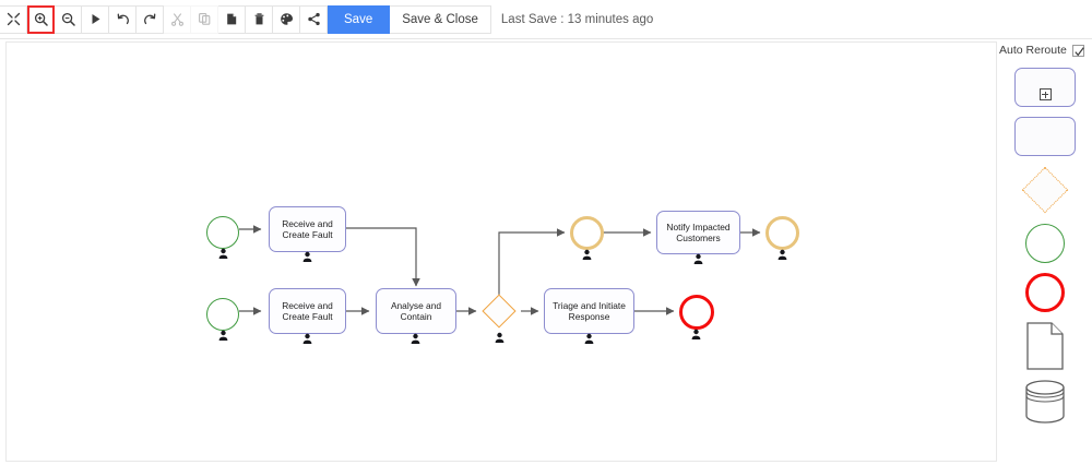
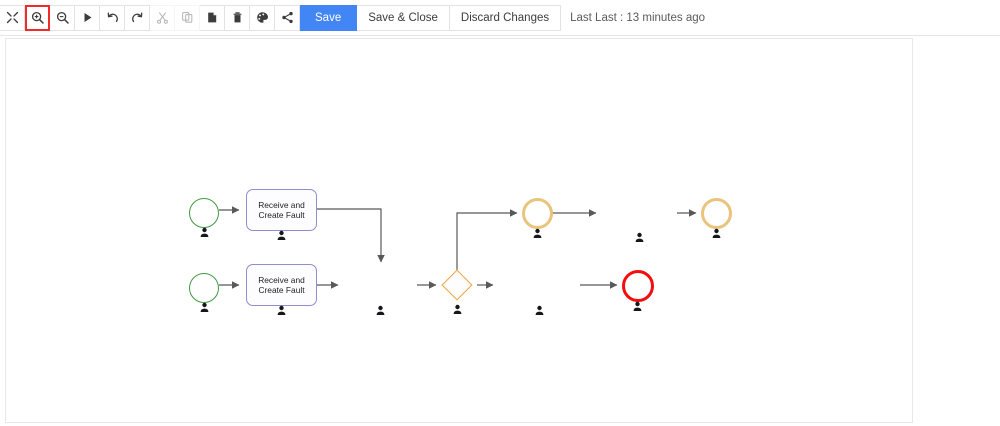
  Save
  Save & Close
+ Discard Changes
- Last Save : 13 minutes ago
+ Last Last : 13 minutes ago
  Receive and Create Fault
- Notify Impacted Customers
  Receive and Create Fault
- Analyse and Contain
- Triage and Initiate Response
- Auto Reroute
